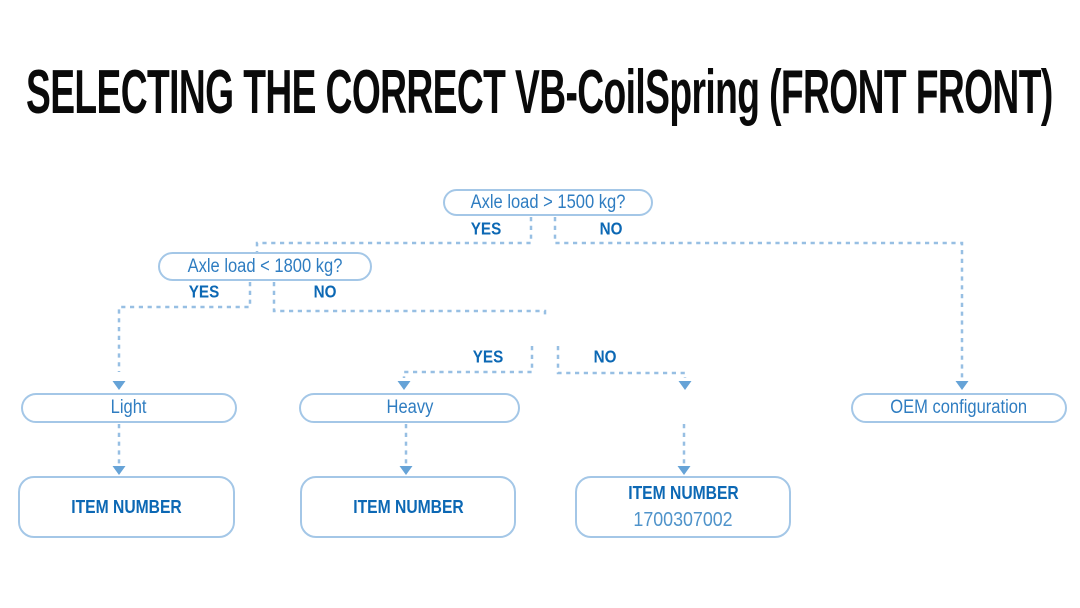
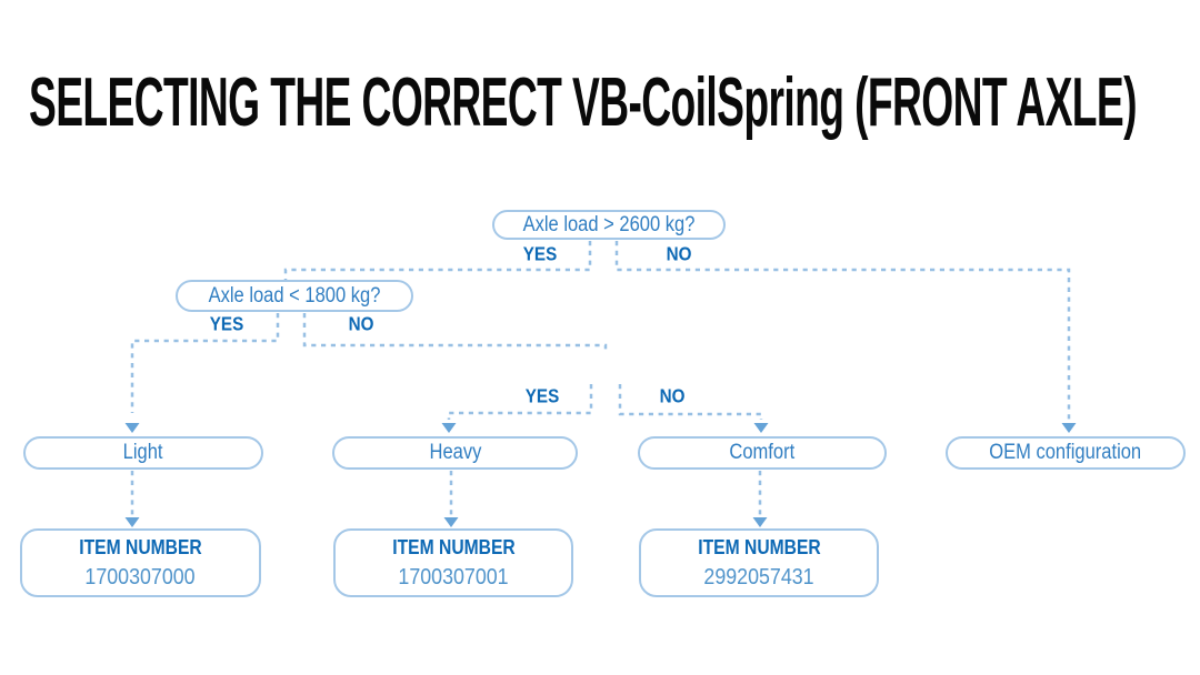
- SELECTING THE CORRECT VB-CoilSpring (FRONT FRONT)
+ SELECTING THE CORRECT VB-CoilSpring (FRONT AXLE)
- Axle load > 1500 kg?
+ Axle load > 2600 kg?
  YES
  NO
  Axle load < 1800 kg?
  YES
  NO
  YES
  NO
  Light
  Heavy
+ Comfort
  OEM configuration
  ITEM NUMBER
+ 1700307000
  ITEM NUMBER
+ 1700307001
  ITEM NUMBER
- 1700307002
+ 2992057431
